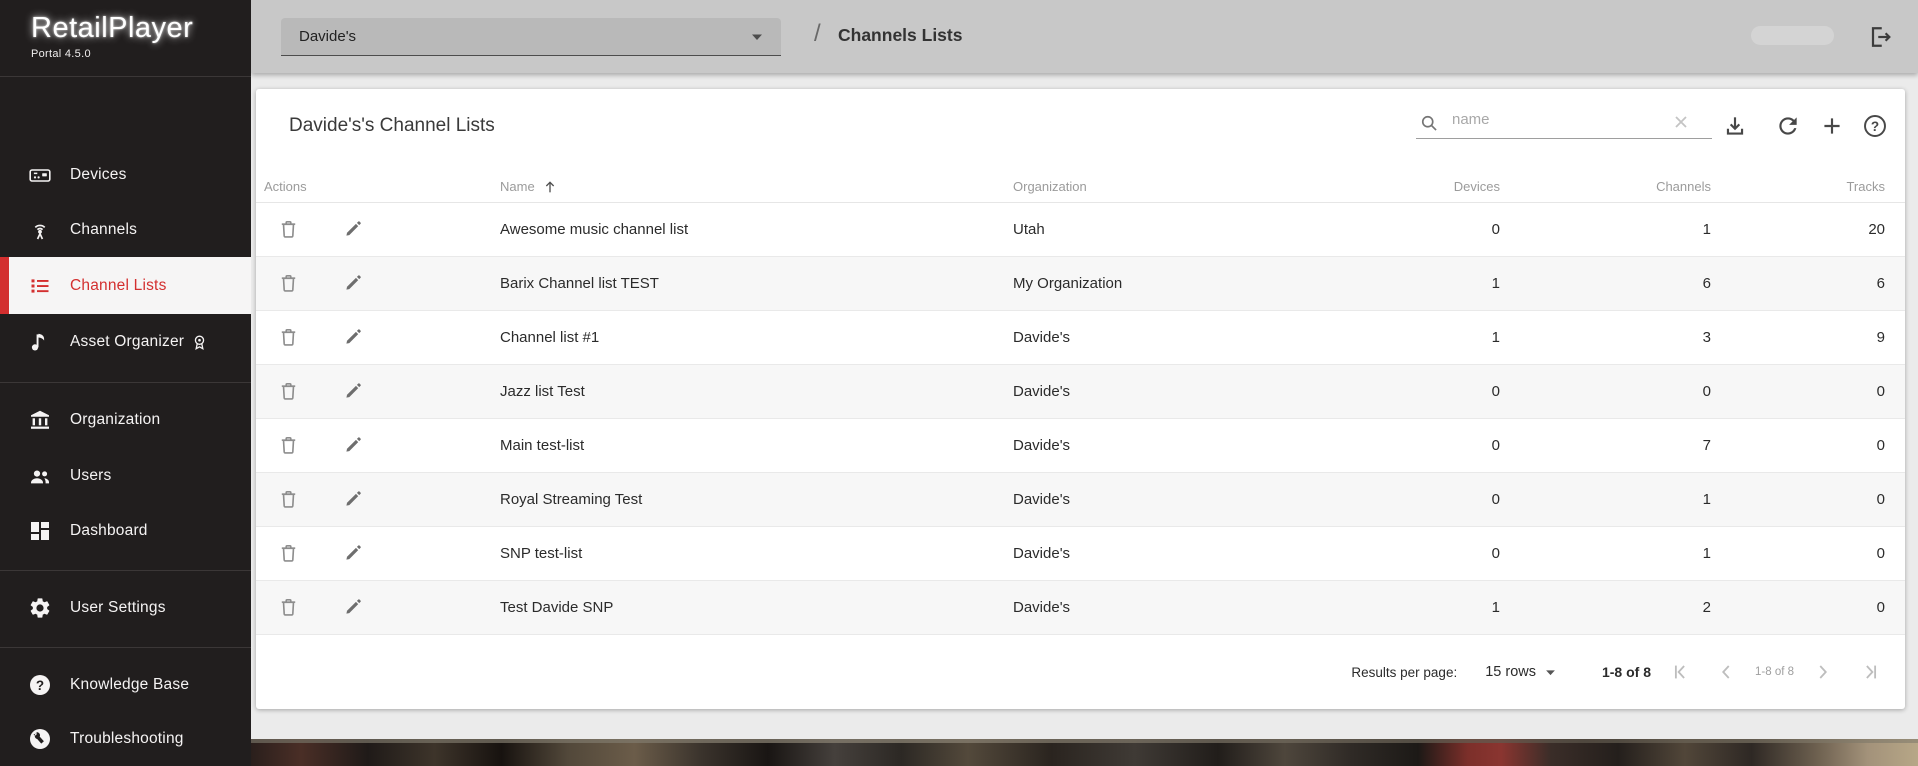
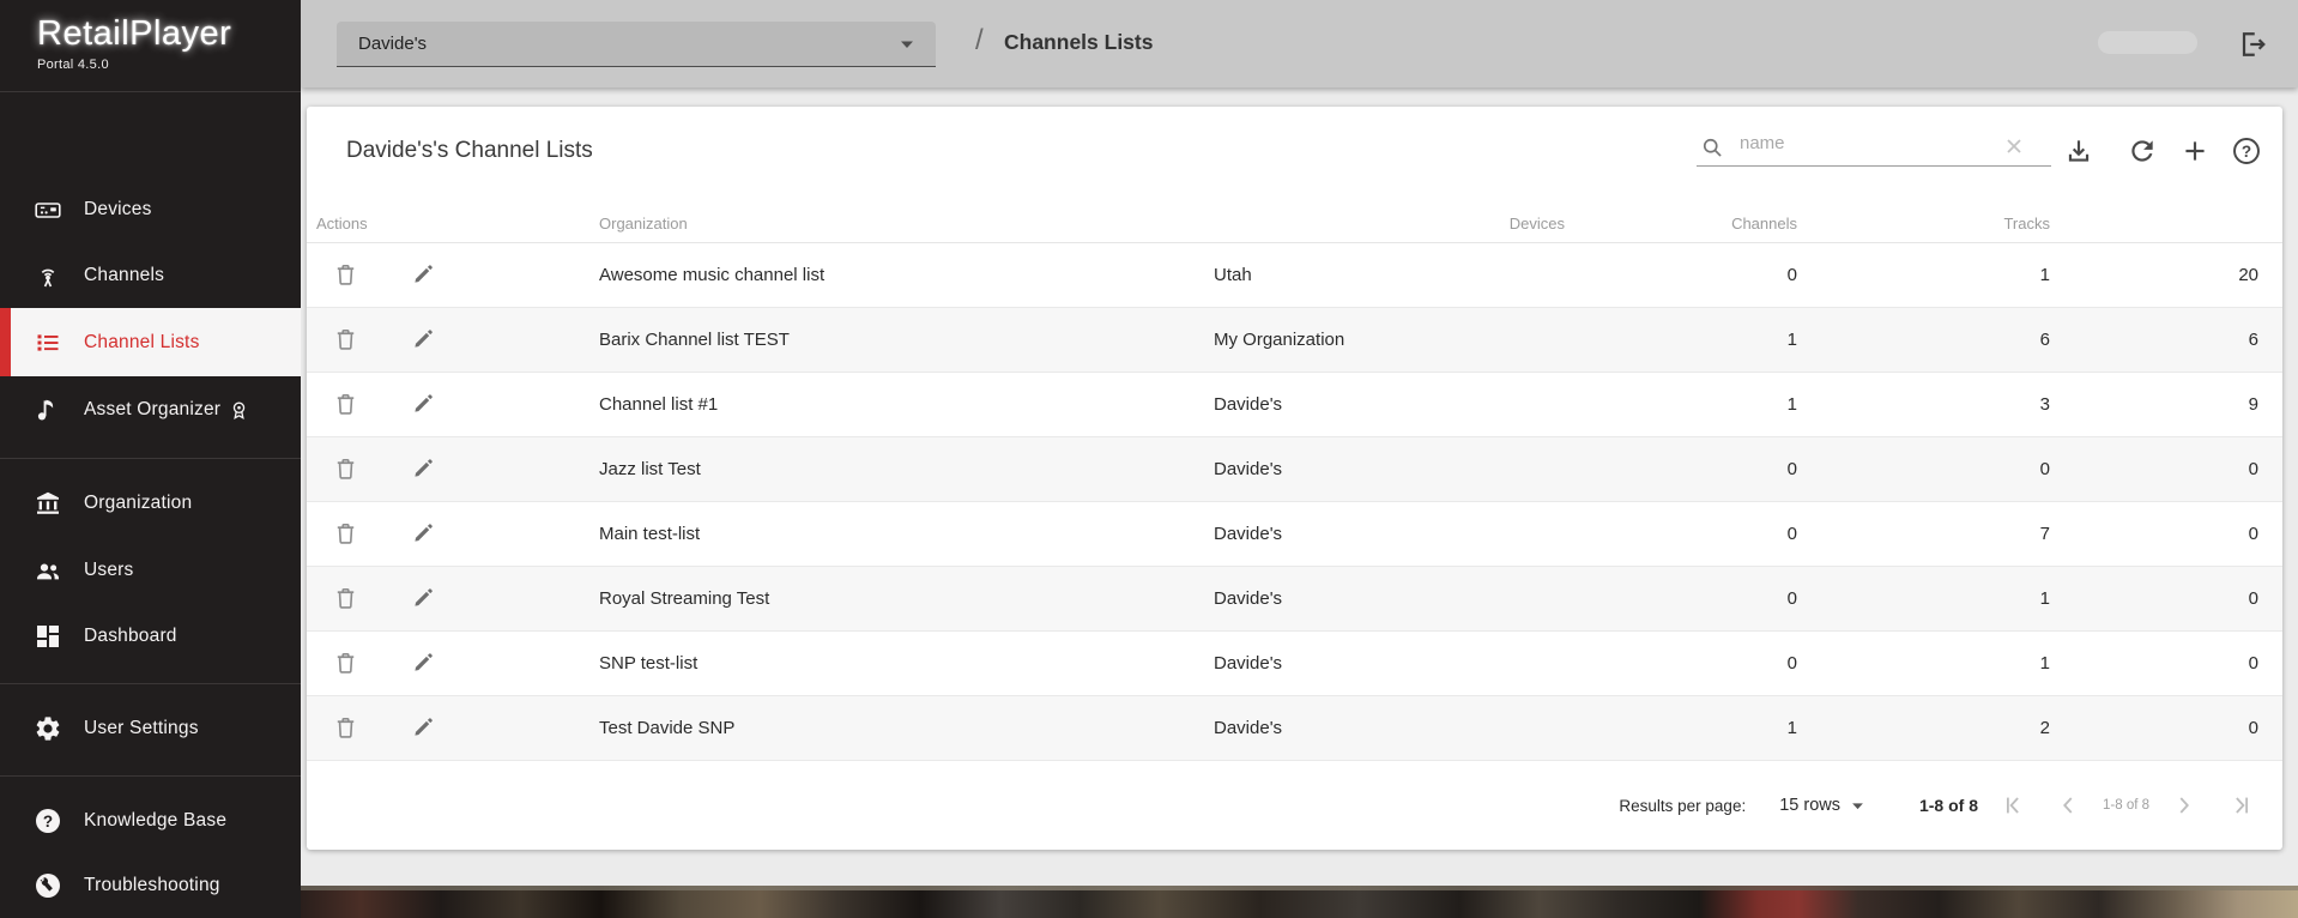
  RetailPlayer
  Portal 4.5.0
  Devices
  Channels
  Channel Lists
  Asset Organizer
  Organization
  Users
  Dashboard
  User Settings
  ?
  Knowledge Base
  Troubleshooting
  Davide's
  /
  Channels Lists
  Davide's's Channel Lists
  name
  ?
  Actions
- Name
  Organization
  Devices
  Channels
  Tracks
  Awesome music channel list
  Utah
  0
  1
  20
  Barix Channel list TEST
  My Organization
  1
  6
  6
  Channel list #1
  Davide's
  1
  3
  9
  Jazz list Test
  Davide's
  0
  0
  0
  Main test-list
  Davide's
  0
  7
  0
  Royal Streaming Test
  Davide's
  0
  1
  0
  SNP test-list
  Davide's
  0
  1
  0
  Test Davide SNP
  Davide's
  1
  2
  0
  Results per page:
  15 rows
  1-8 of 8
  1-8 of 8
